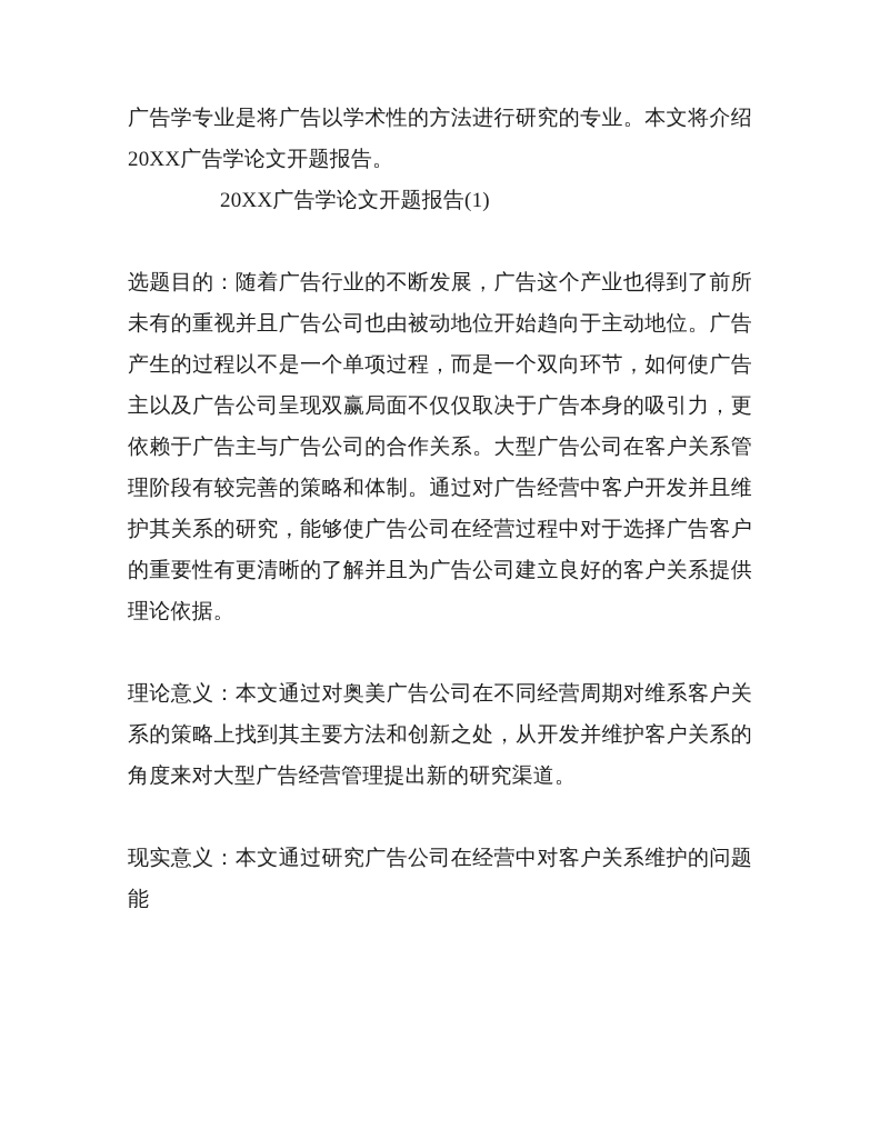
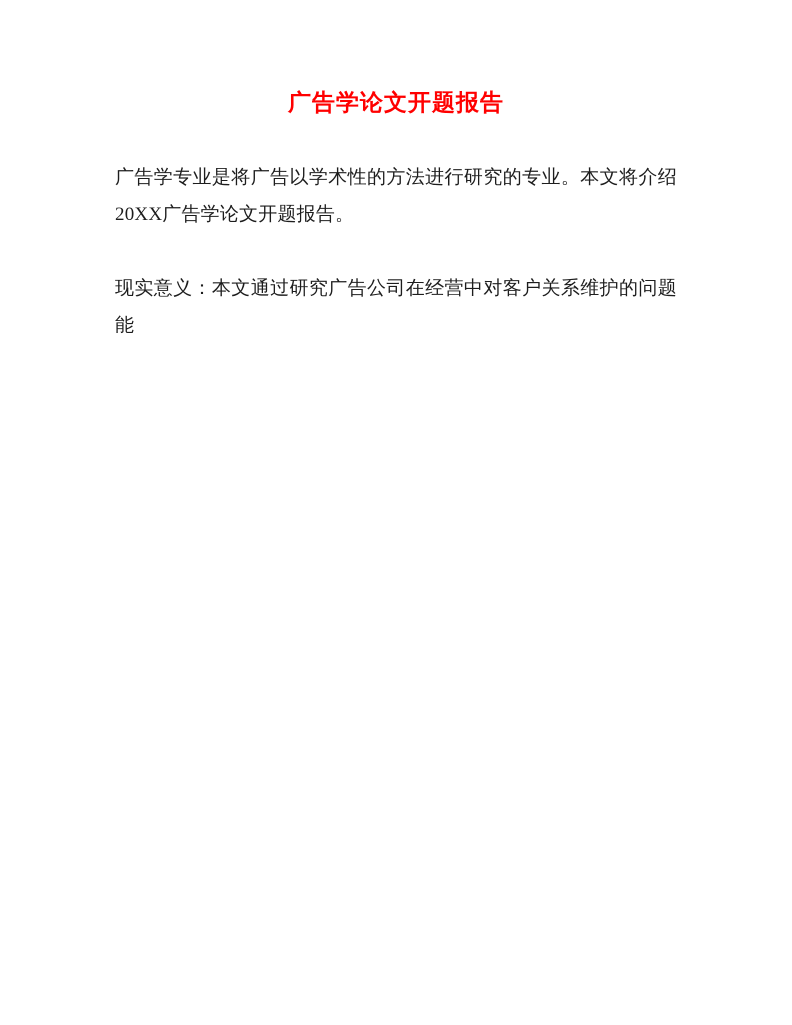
+ 广告学论文开题报告
  广告学专业是将广告以学术性的方法进行研究的专业。本文将介绍20XX广告学论文开题报告。
- 20XX广告学论文开题报告(1)
- 选题目的：随着广告行业的不断发展，广告这个产业也得到了前所未有的重视并且广告公司也由被动地位开始趋向于主动地位。广告产生的过程以不是一个单项过程，而是一个双向环节，如何使广告主以及广告公司呈现双赢局面不仅仅取决于广告本身的吸引力，更依赖于广告主与广告公司的合作关系。大型广告公司在客户关系管理阶段有较完善的策略和体制。通过对广告经营中客户开发并且维护其关系的研究，能够使广告公司在经营过程中对于选择广告客户的重要性有更清晰的了解并且为广告公司建立良好的客户关系提供理论依据。
- 理论意义：本文通过对奥美广告公司在不同经营周期对维系客户关系的策略上找到其主要方法和创新之处，从开发并维护客户关系的角度来对大型广告经营管理提出新的研究渠道。
  现实意义：本文通过研究广告公司在经营中对客户关系维护的问题能
